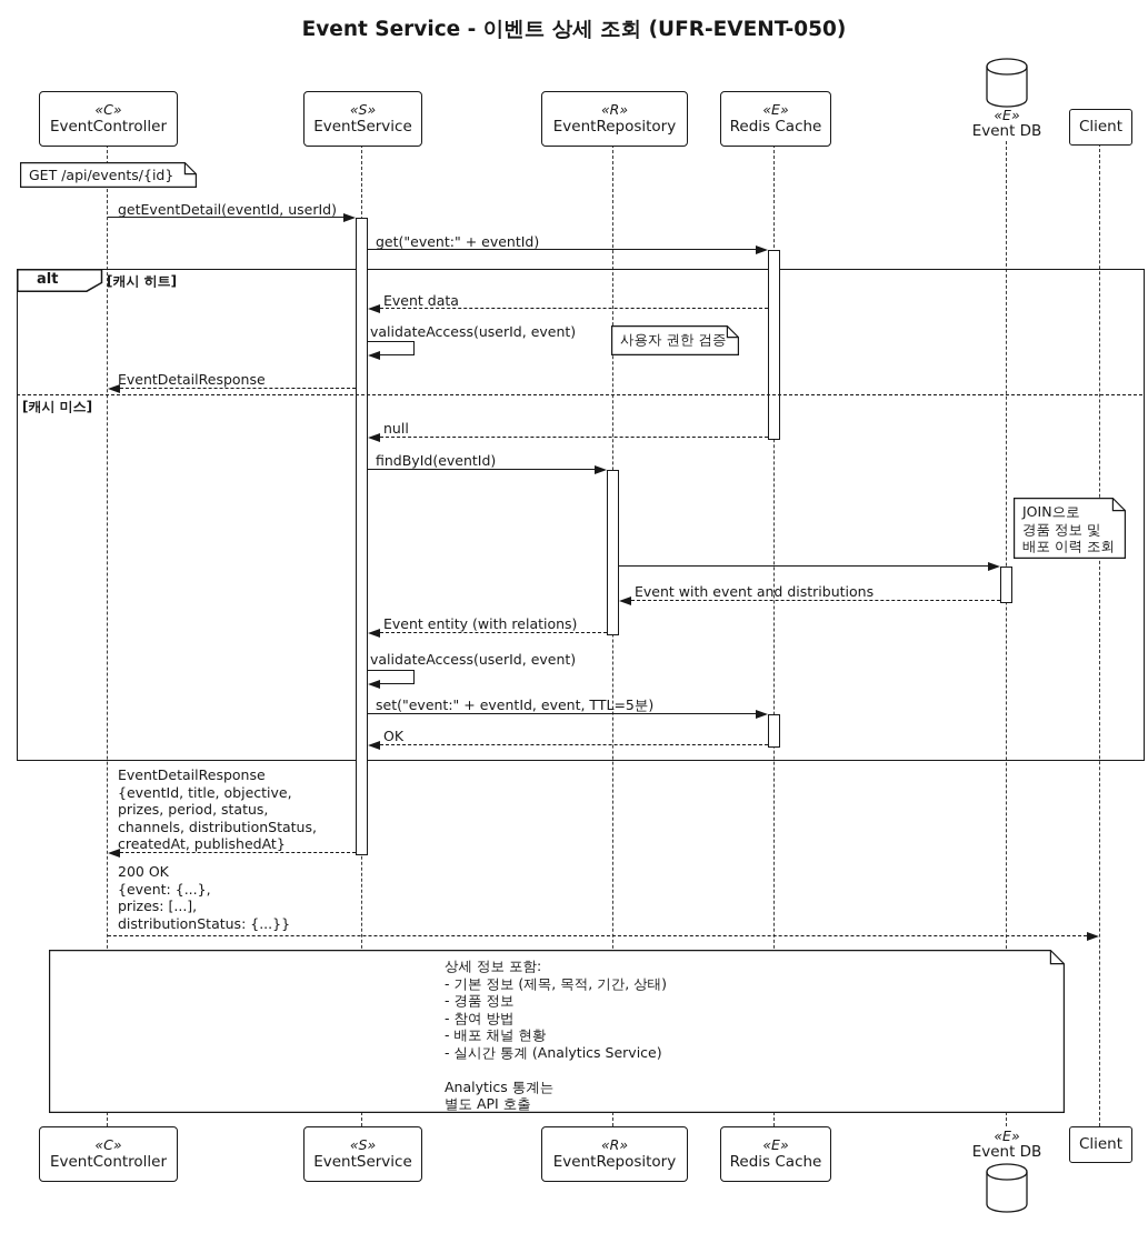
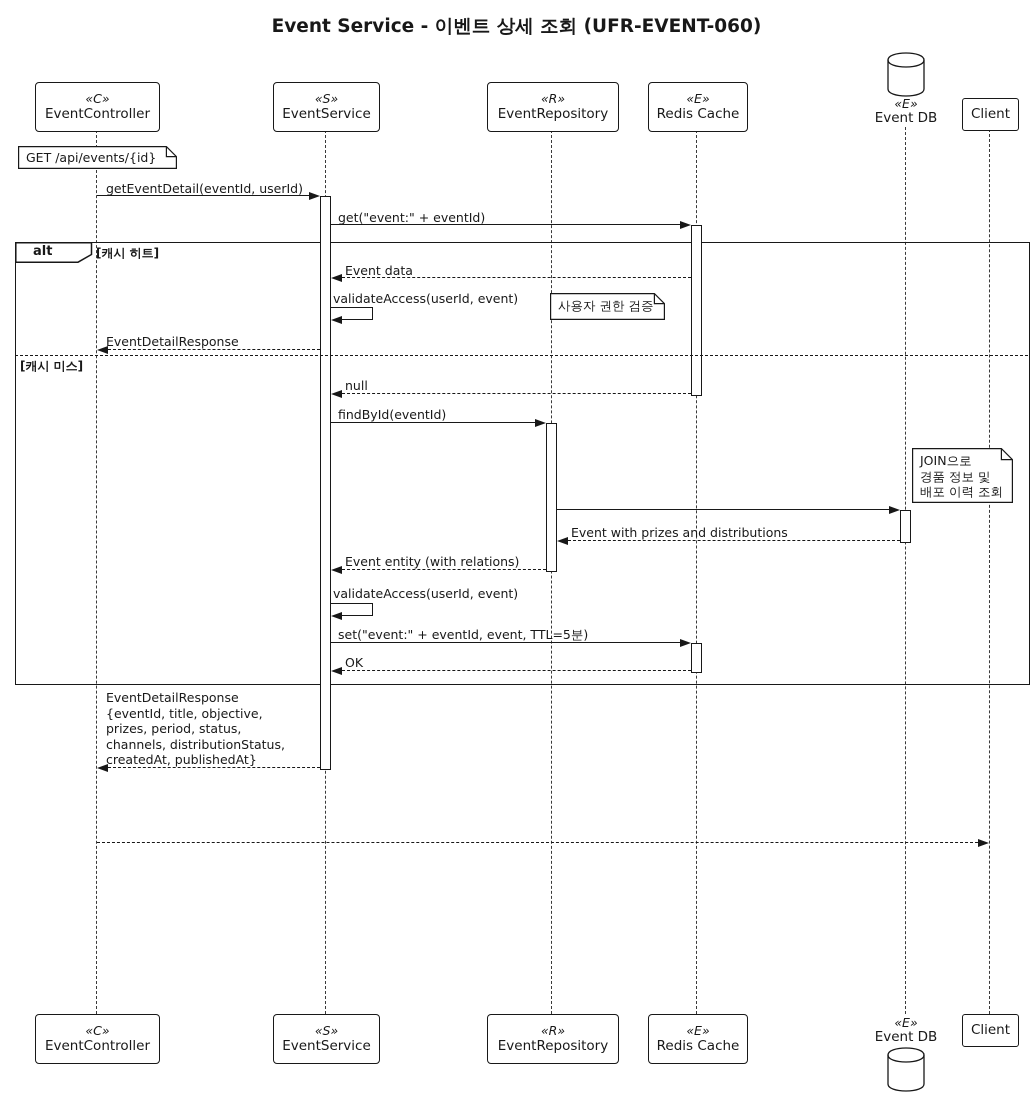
- Event Service - 이벤트 상세 조회 (UFR-EVENT-050)
+ Event Service - 이벤트 상세 조회 (UFR-EVENT-060)
  «C»
  EventController
  «S»
  EventService
  «R»
  EventRepository
  «E»
  Redis Cache
  «E»
  Event DB
  Client
  GET /api/events/{id}
  alt
  [캐시 히트]
  [캐시 미스]
  getEventDetail(eventId, userId)
  get("event:" + eventId)
  Event data
  validateAccess(userId, event)
  사용자 권한 검증
  EventDetailResponse
  null
  findById(eventId)
  JOIN으로
  경품 정보 및
  배포 이력 조회
- Event with event and distributions
+ Event with prizes and distributions
  Event entity (with relations)
  validateAccess(userId, event)
  set("event:" + eventId, event, TTL=5분)
  OK
  EventDetailResponse
  {eventId, title, objective,
  prizes, period, status,
  channels, distributionStatus,
  createdAt, publishedAt}
- 200 OK
- {event: {...},
- prizes: [...],
- distributionStatus: {...}}
- 상세 정보 포함:
- - 기본 정보 (제목, 목적, 기간, 상태)
- - 경품 정보
- - 참여 방법
- - 배포 채널 현황
- - 실시간 통계 (Analytics Service)
- Analytics 통계는
- 별도 API 호출
  «C»
  EventController
  «S»
  EventService
  «R»
  EventRepository
  «E»
  Redis Cache
  «E»
  Event DB
  Client
